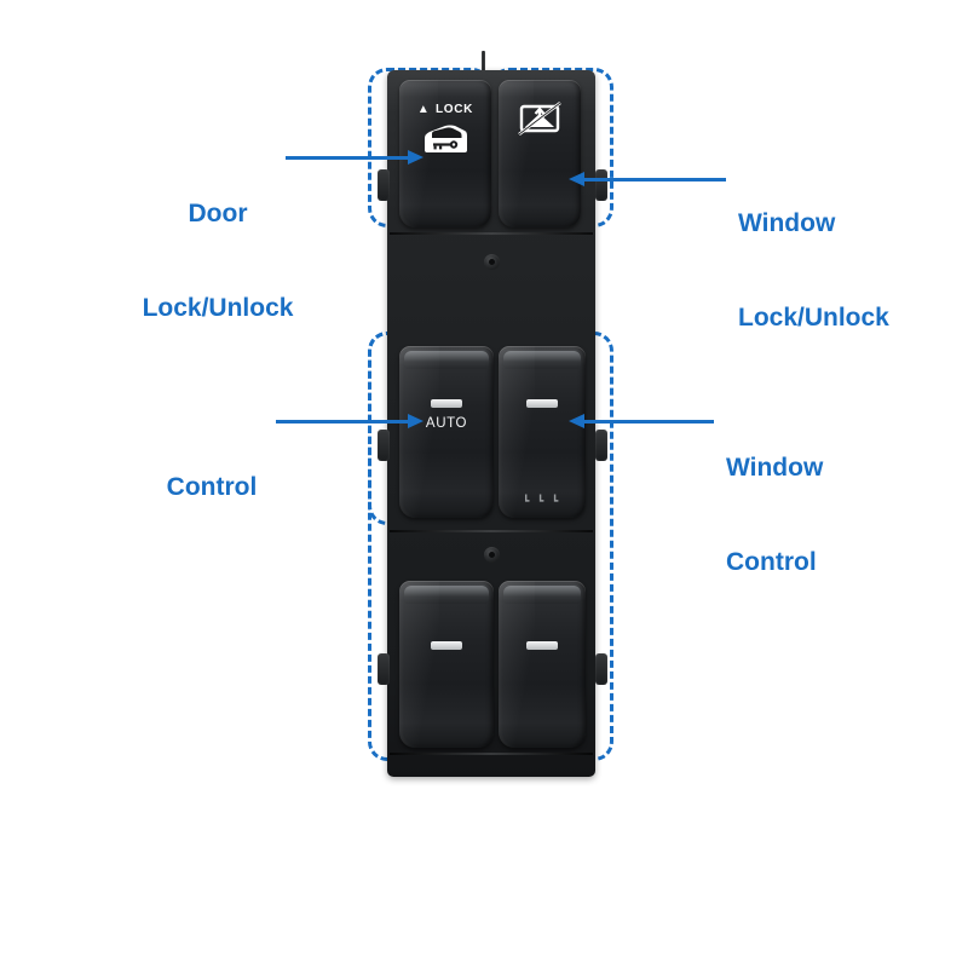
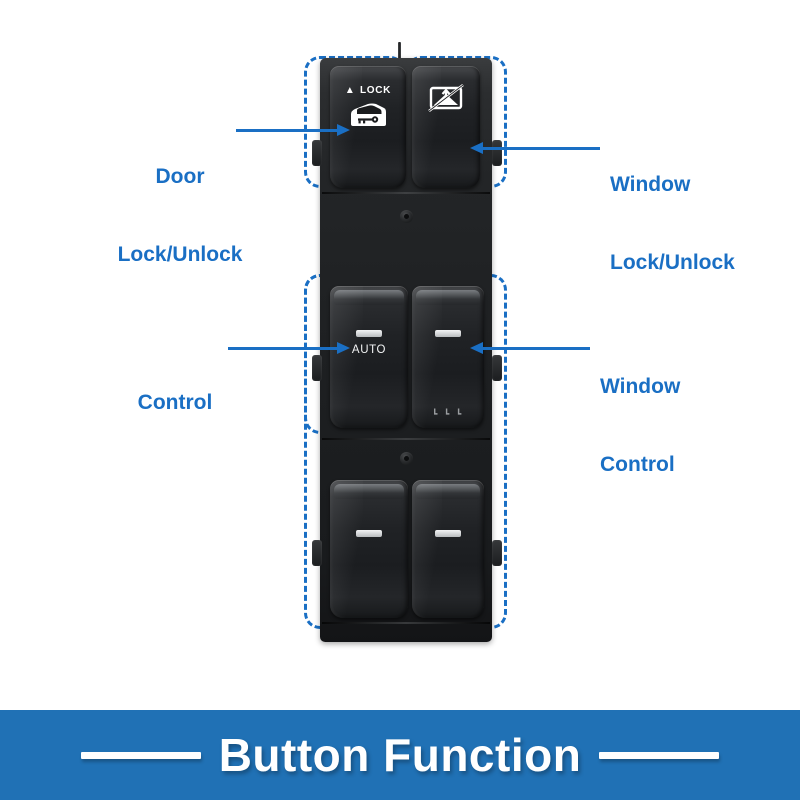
  ▲ LOCK
  AUTO
  ┗ ┗ ┗
  Door
  Lock/Unlock
  Window
  Lock/Unlock
  Control
  Window
  Control
+ Button Function
